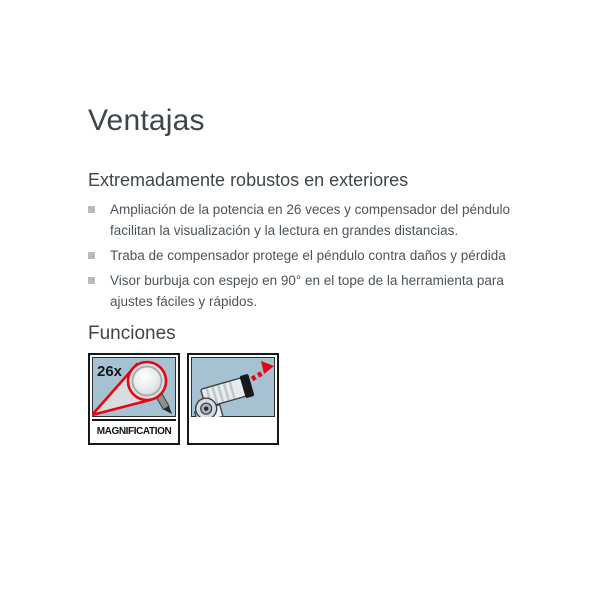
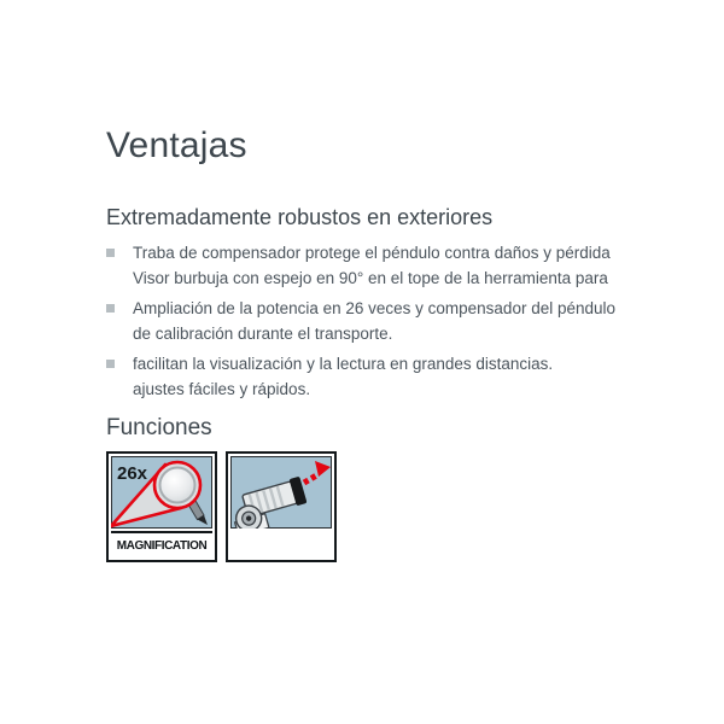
  Ventajas
  Extremadamente robustos en exteriores
- Ampliación de la potencia en 26 veces y compensador del péndulo
+ Traba de compensador protege el péndulo contra daños y pérdida
- facilitan la visualización y la lectura en grandes distancias.
+ Visor burbuja con espejo en 90° en el tope de la herramienta para
- Traba de compensador protege el péndulo contra daños y pérdida
+ Ampliación de la potencia en 26 veces y compensador del péndulo
+ de calibración durante el transporte.
- Visor burbuja con espejo en 90° en el tope de la herramienta para
+ facilitan la visualización y la lectura en grandes distancias.
  ajustes fáciles y rápidos.
  Funciones
  26x
  MAGNIFICATION
